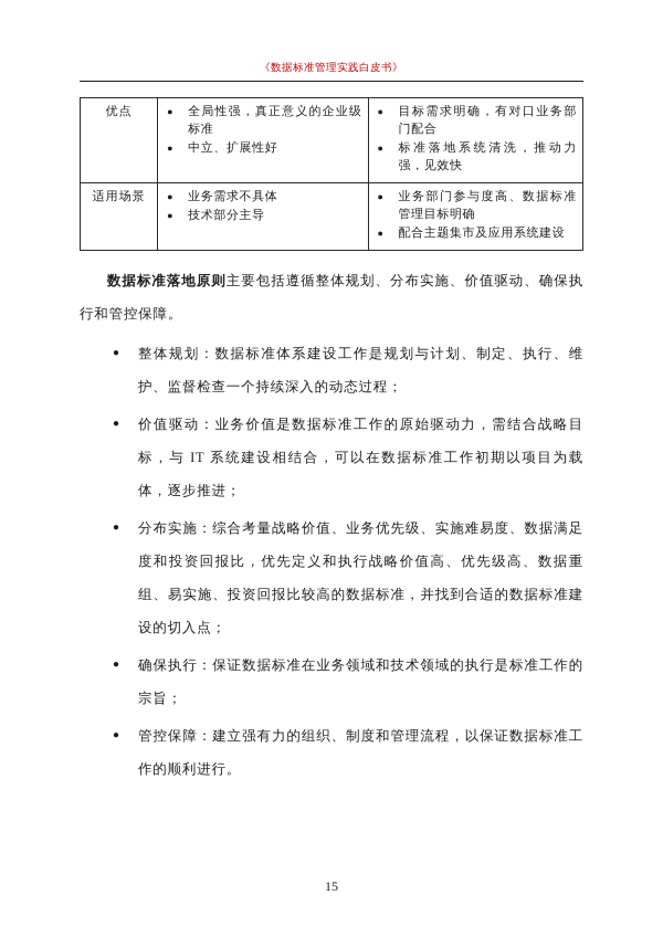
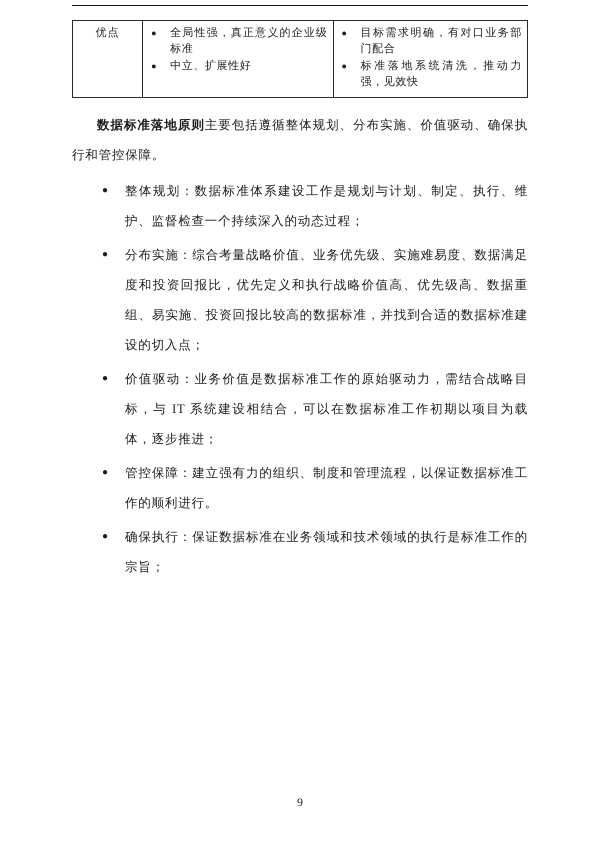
- 《数据标准管理实践白皮书》
  优点	● 全局性强，真正意义的企业级标准 ● 中立、扩展性好	● 目标需求明确，有对口业务部门配合 ● 标准落地系统清洗，推动力强，见效快
- 适用场景	● 业务需求不具体 ● 技术部分主导	● 业务部门参与度高、数据标准管理目标明确 ● 配合主题集市及应用系统建设
  数据标准落地原则主要包括遵循整体规划、分布实施、价值驱动、确保执行和管控保障。
  ●
  整体规划：数据标准体系建设工作是规划与计划、制定、执行、维护、监督检查一个持续深入的动态过程；
  ●
- 价值驱动：业务价值是数据标准工作的原始驱动力，需结合战略目标，与 IT 系统建设相结合，可以在数据标准工作初期以项目为载体，逐步推进；
+ 分布实施：综合考量战略价值、业务优先级、实施难易度、数据满足度和投资回报比，优先定义和执行战略价值高、优先级高、数据重组、易实施、投资回报比较高的数据标准，并找到合适的数据标准建设的切入点；
  ●
- 分布实施：综合考量战略价值、业务优先级、实施难易度、数据满足度和投资回报比，优先定义和执行战略价值高、优先级高、数据重组、易实施、投资回报比较高的数据标准，并找到合适的数据标准建设的切入点；
+ 价值驱动：业务价值是数据标准工作的原始驱动力，需结合战略目标，与 IT 系统建设相结合，可以在数据标准工作初期以项目为载体，逐步推进；
  ●
- 确保执行：保证数据标准在业务领域和技术领域的执行是标准工作的宗旨；
+ 管控保障：建立强有力的组织、制度和管理流程，以保证数据标准工作的顺利进行。
  ●
- 管控保障：建立强有力的组织、制度和管理流程，以保证数据标准工作的顺利进行。
+ 确保执行：保证数据标准在业务领域和技术领域的执行是标准工作的宗旨；
- 15
+ 9
